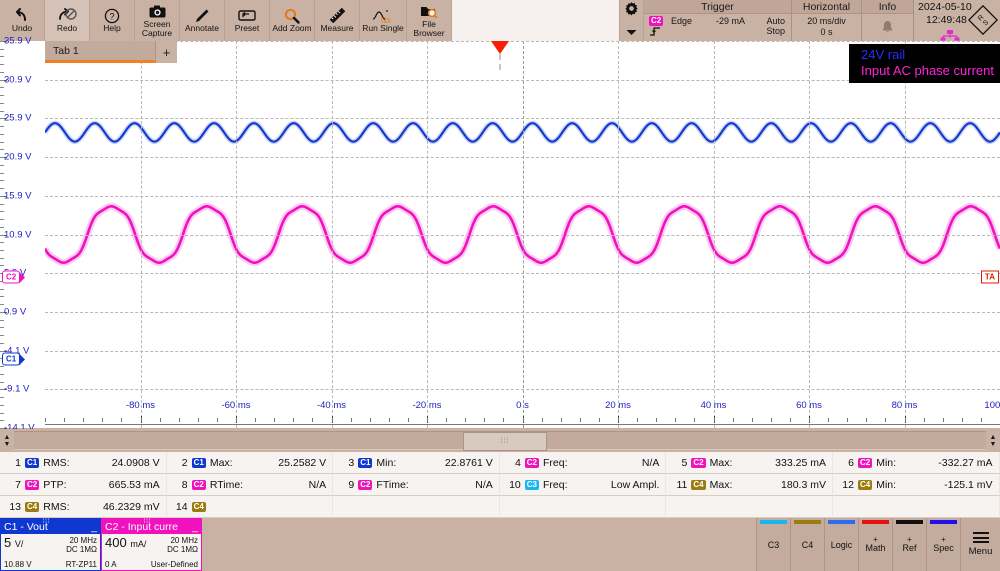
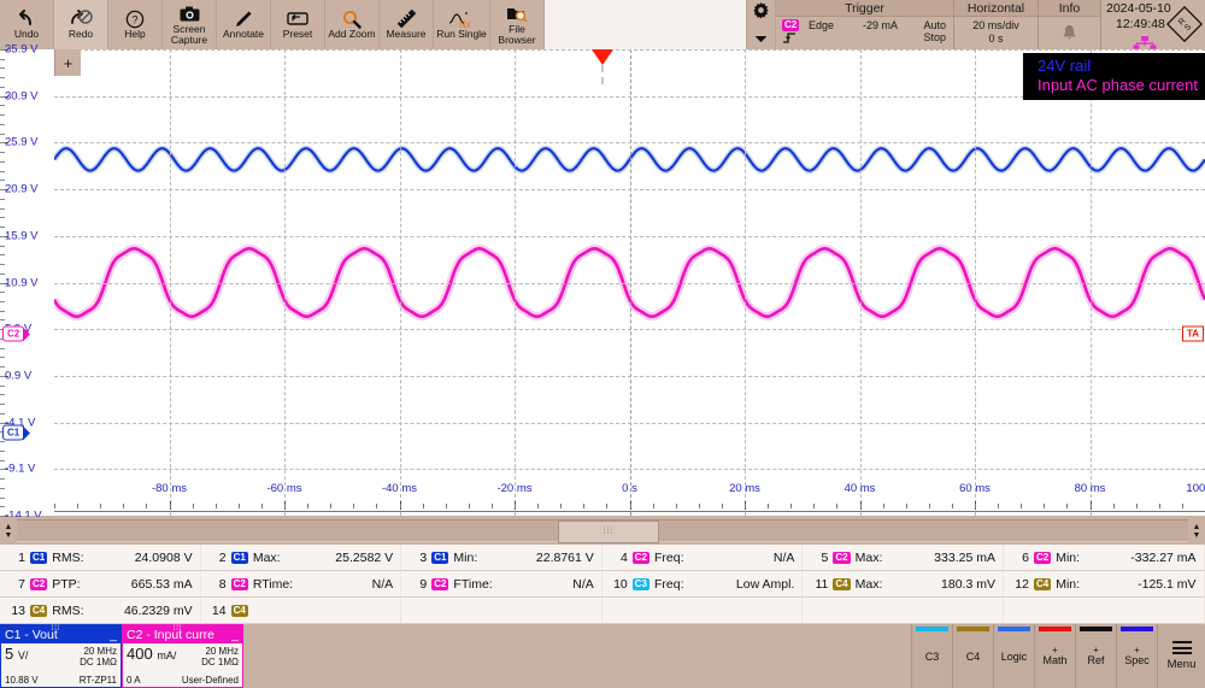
  Undo
  Redo
  ?
  Help
  Screen
  Capture
  Annotate
  Preset
  Add Zoom
  Measure
  Nx
  Run Single
  File
  Browser
  Trigger
  C2
  Edge
  -29 mA
  Auto
  Stop
  Horizontal
  20 ms/div
  0 s
  Info
  2024-05-10
  12:49:48
- Tab 1
  +
  5.9 V
  0.9 V
  5.9 V
  0.9 V
  5.9 V
  0.9 V
  .9 V
  4.1 V
  9.1 V
  14.1 V
  24V rail
  Input AC phase current
  TA
  C2
  C1
  -80 ms
  -60 ms
  -40 ms
  -20 ms
  0 s
  20 ms
  40 ms
  60 ms
  80 ms
  1
  C1
  RMS:
  24.0908 V
  2
  C1
  Max:
  25.2582 V
  3
  C1
  Min:
  22.8761 V
  4
  C2
  Freq:
  N/A
  5
  C2
  Max:
  333.25 mA
  6
  C2
  Min:
  -332.27 mA
  7
  C2
  PTP:
  665.53 mA
  8
  C2
  RTime:
  N/A
  9
  C2
  FTime:
  N/A
  10
  C3
  Freq:
  Low Ampl.
  11
  C4
  Max:
  180.3 mV
  12
  C4
  Min:
  -125.1 mV
  13
  C4
  RMS:
  46.2329 mV
  14
  C4
  C1 - Vout
  _
  5 V/
  20 MHz
  DC 1MΩ
  RT-ZP11
  10.88 V
  C2 - Input curre
  _
  400 mA/
  20 MHz
  DC 1MΩ
  User-Defined
  0 A
  C3
  C4
  Logic
  +
  Math
  +
  Ref
  +
  Spec
  Menu
